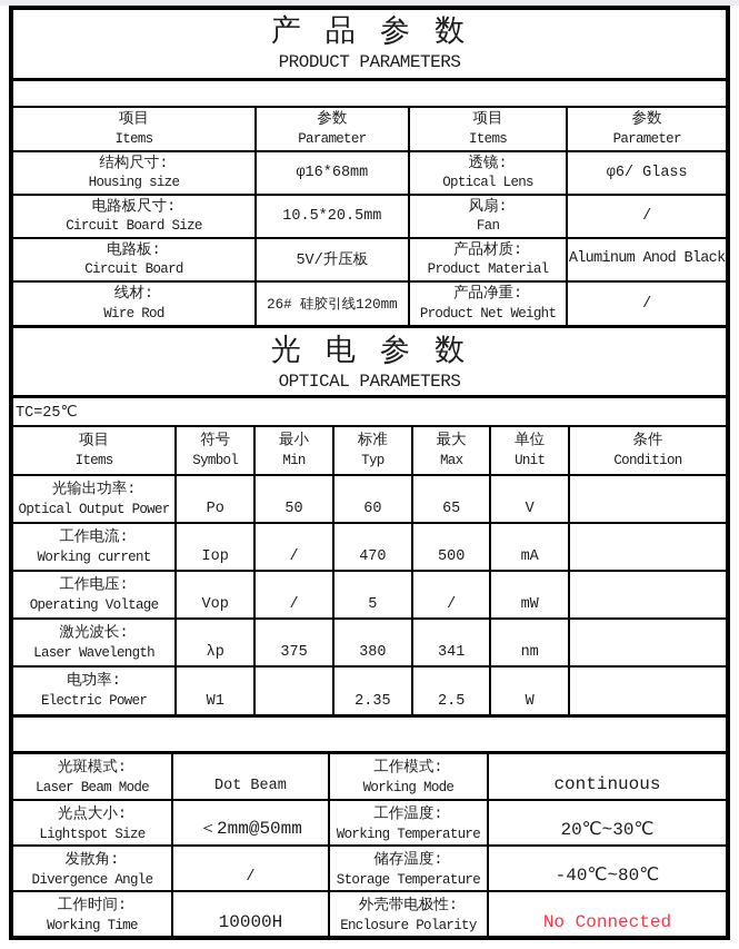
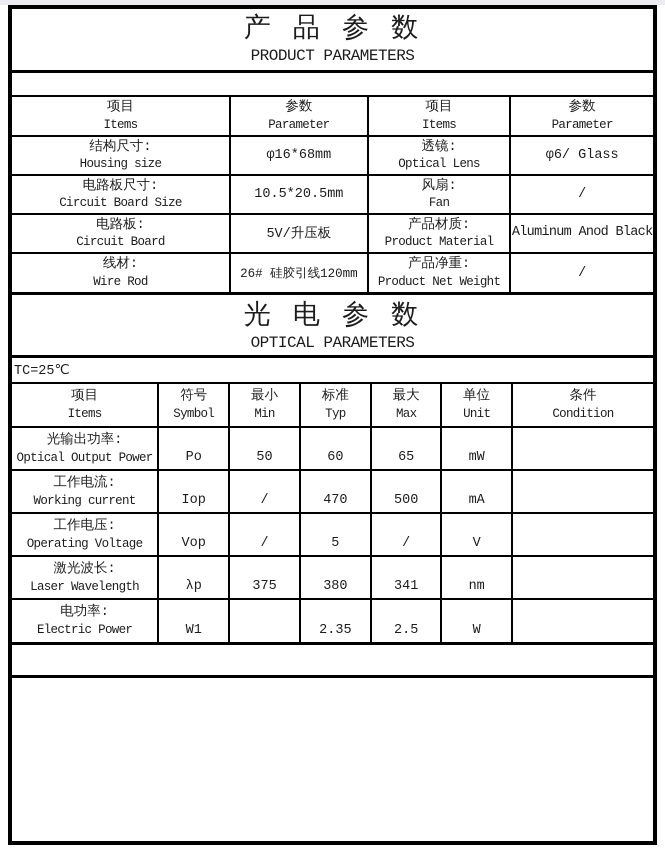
  产 品 参 数
  PRODUCT PARAMETERS
  项目 Items	参数 Parameter	项目 Items	参数 Parameter
  结构尺寸:Housing size	φ16*68mm	透镜:Optical Lens	φ6/ Glass
  电路板尺寸:Circuit Board Size	10.5*20.5mm	风扇:Fan	/
  电路板:Circuit Board	5V/升压板	产品材质:Product Material	Aluminum Anod Black
  线材:Wire Rod	26# 硅胶引线120mm	产品净重:Product Net Weight	/
  光 电 参 数
  OPTICAL PARAMETERS
  TC=25℃
  项目Items	符号Symbol	最小Min	标准Typ	最大Max	单位Unit	条件Condition
- 光输出功率:Optical Output Power	Po	50	60	65	V
+ 光输出功率:Optical Output Power	Po	50	60	65	mW
  工作电流:Working current	Iop	/	470	500	mA
- 工作电压:Operating Voltage	Vop	/	5	/	mW
+ 工作电压:Operating Voltage	Vop	/	5	/	V
  激光波长:Laser Wavelength	λp	375	380	341	nm
  电功率:Electric Power	W1		2.35	2.5	W
- 光斑模式:Laser Beam Mode	Dot Beam	工作模式:Working Mode	continuous
- 光点大小:Lightspot Size	＜2mm@50mm	工作温度:Working Temperature	20℃~30℃
- 发散角:Divergence Angle	/	储存温度:Storage Temperature	-40℃~80℃
- 工作时间:Working Time	10000H	外壳带电极性:Enclosure Polarity	No Connected
